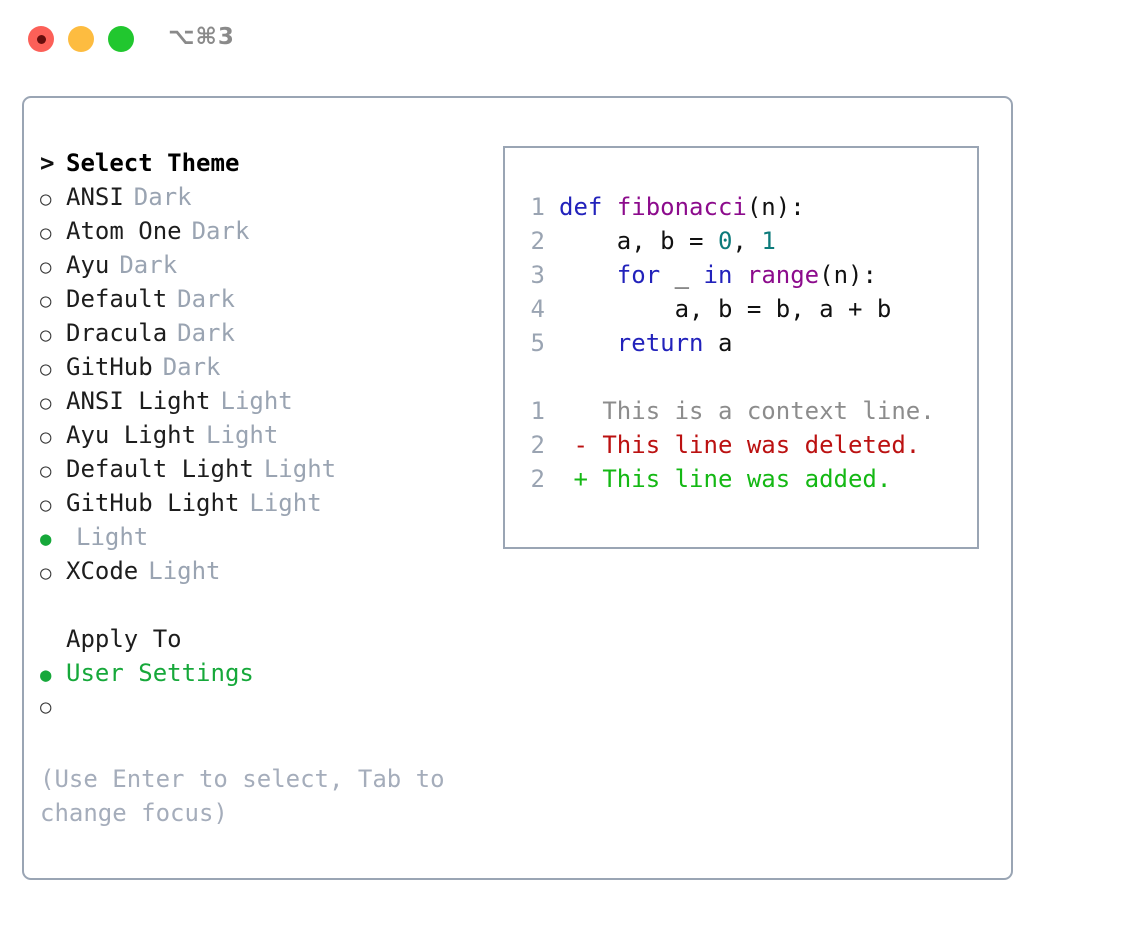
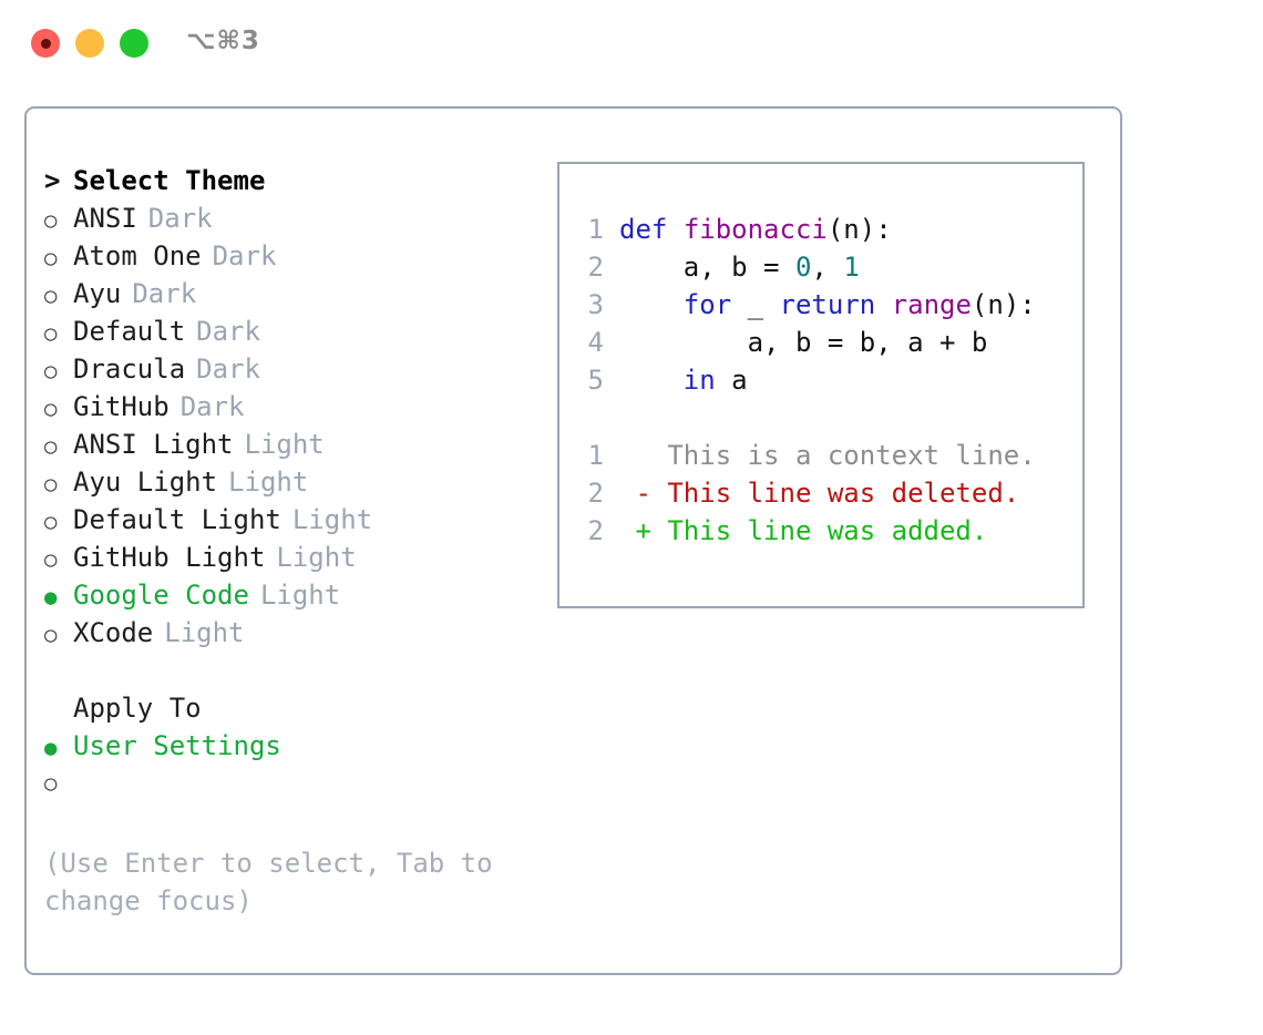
  ⌥⌘3
  >
  Select Theme
  ○
  ANSI
  Dark
  ○
  Atom One
  Dark
  ○
  Ayu
  Dark
  ○
  Default
  Dark
  ○
  Dracula
  Dark
  ○
  GitHub
  Dark
  ○
  ANSI Light
  Light
  ○
  Ayu Light
  Light
  ○
  Default Light
  Light
  ○
  GitHub Light
  Light
  ●
+ Google Code
  Light
  ○
  XCode
  Light
  Apply To
  ●
  User Settings
  ○
  (Use Enter to select, Tab to change focus)
  1 def fibonacci(n):
  2 a, b = 0, 1
- 3 for _ in range(n):
+ 3 for _ return range(n):
  4 a, b = b, a + b
- 5 return a
+ 5 in a
  1 This is a context line.
  2 - This line was deleted.
  2 + This line was added.
